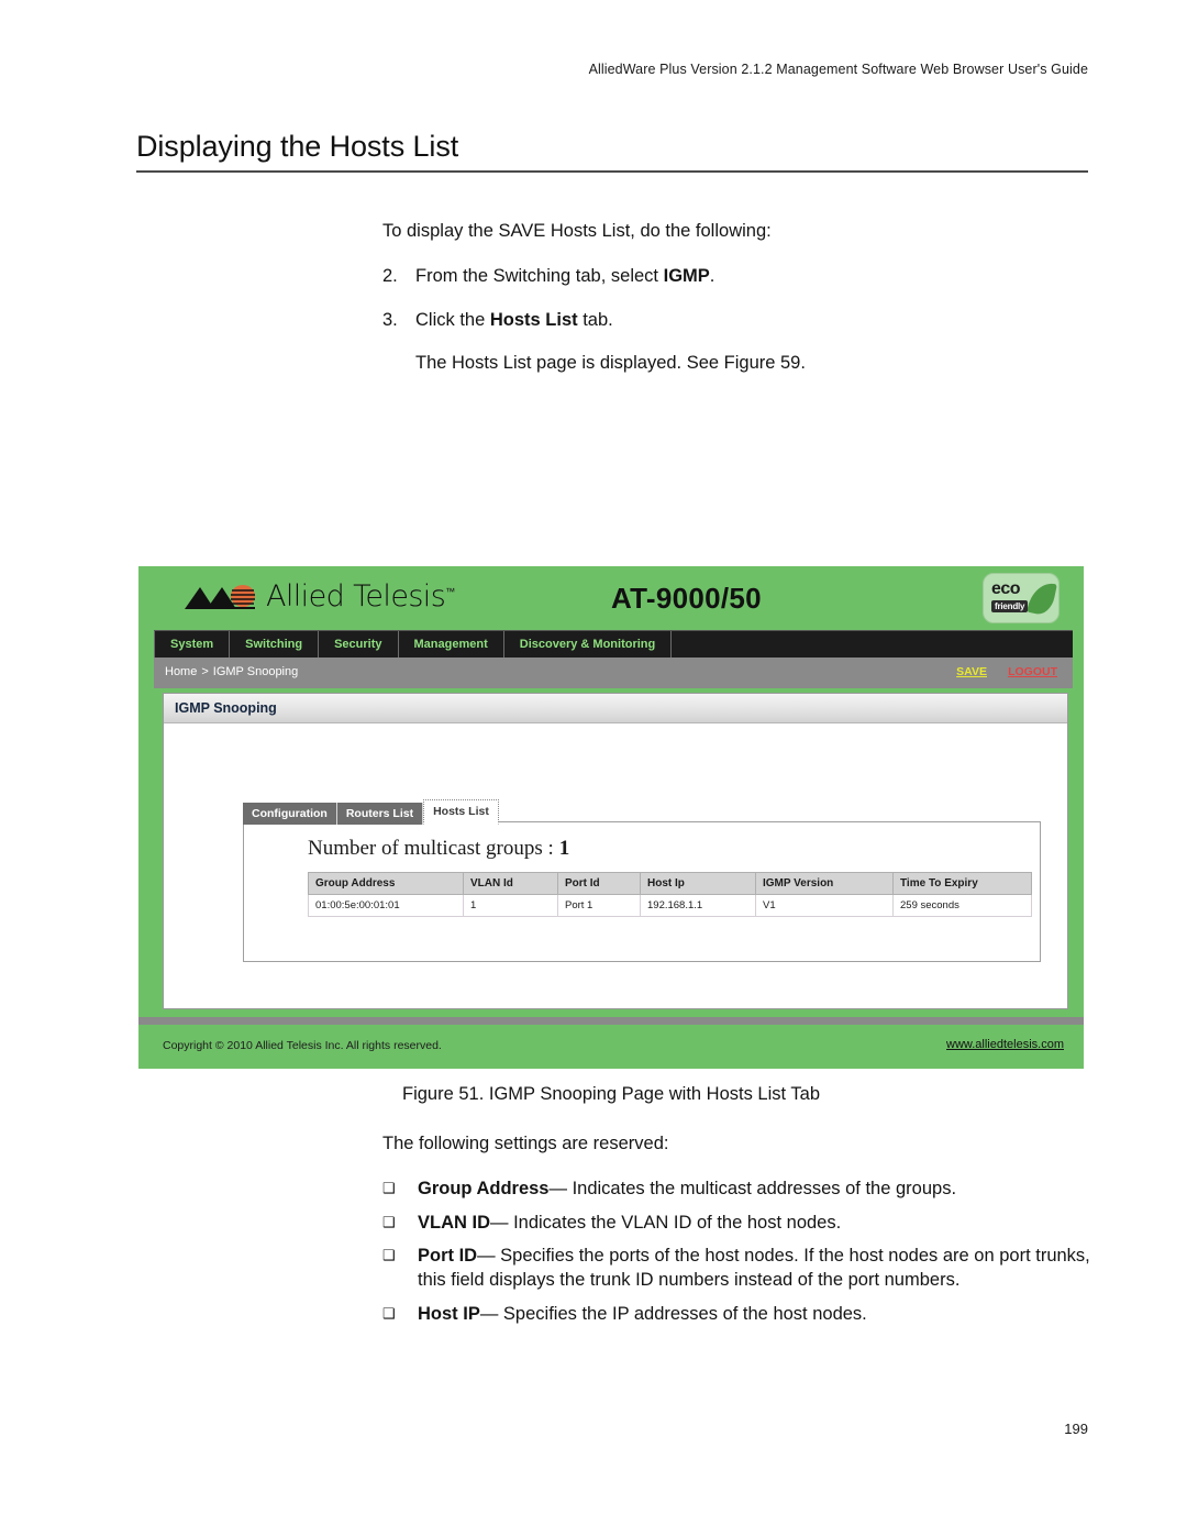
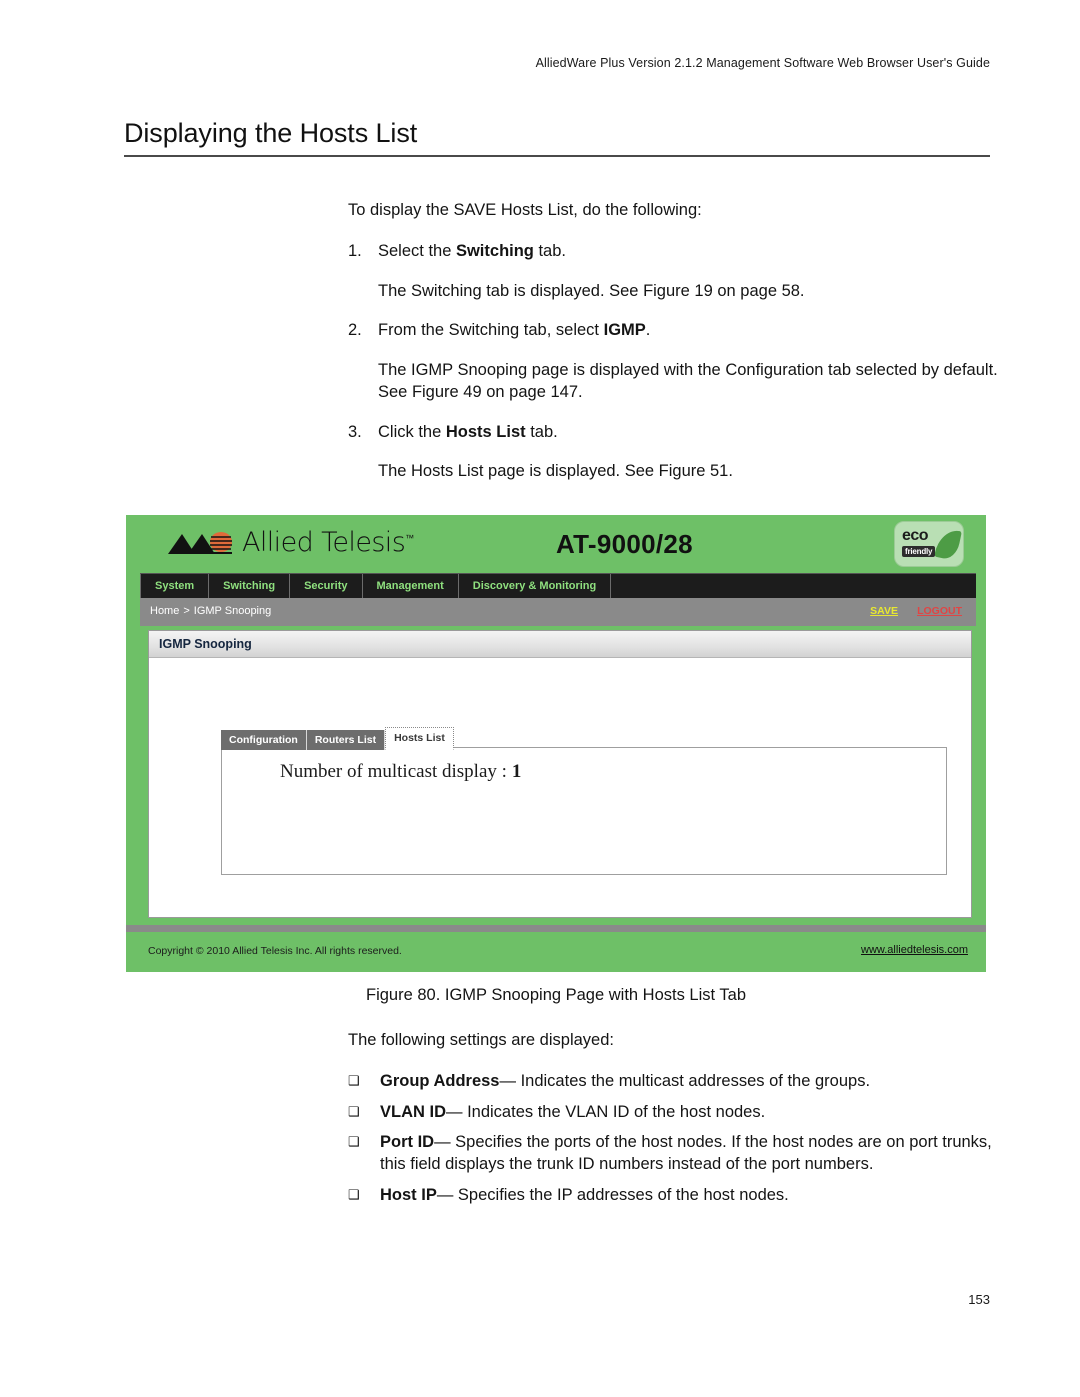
  AlliedWare Plus Version 2.1.2 Management Software Web Browser User's Guide
  Displaying the Hosts List
  To display the SAVE Hosts List, do the following:
+ 1.
+ Select the Switching tab.
+ The Switching tab is displayed. See Figure 19 on page 58.
  2.
  From the Switching tab, select IGMP.
+ The IGMP Snooping page is displayed with the Configuration tab selected by default. See Figure 49 on page 147.
  3.
  Click the Hosts List tab.
- The Hosts List page is displayed. See Figure 59.
+ The Hosts List page is displayed. See Figure 51.
  Allied Telesis™
- AT-9000/50
+ AT-9000/28
  eco
  friendly
  System
  Switching
  Security
  Management
  Discovery & Monitoring
  Home > IGMP Snooping
  SAVE
  LOGOUT
  IGMP Snooping
  Configuration
  Routers List
  Hosts List
- Number of multicast groups : 1
+ Number of multicast display : 1
- Group Address	VLAN Id	Port Id	Host Ip	IGMP Version	Time To Expiry
- 01:00:5e:00:01:01	1	Port 1	192.168.1.1	V1	259 seconds
  Copyright © 2010 Allied Telesis Inc. All rights reserved.
  www.alliedtelesis.com
- Figure 51. IGMP Snooping Page with Hosts List Tab
+ Figure 80. IGMP Snooping Page with Hosts List Tab
- The following settings are reserved:
+ The following settings are displayed:
  ❑
  Group Address— Indicates the multicast addresses of the groups.
  ❑
  VLAN ID— Indicates the VLAN ID of the host nodes.
  ❑
  Port ID— Specifies the ports of the host nodes. If the host nodes are on port trunks, this field displays the trunk ID numbers instead of the port numbers.
  ❑
  Host IP— Specifies the IP addresses of the host nodes.
- 199
+ 153
